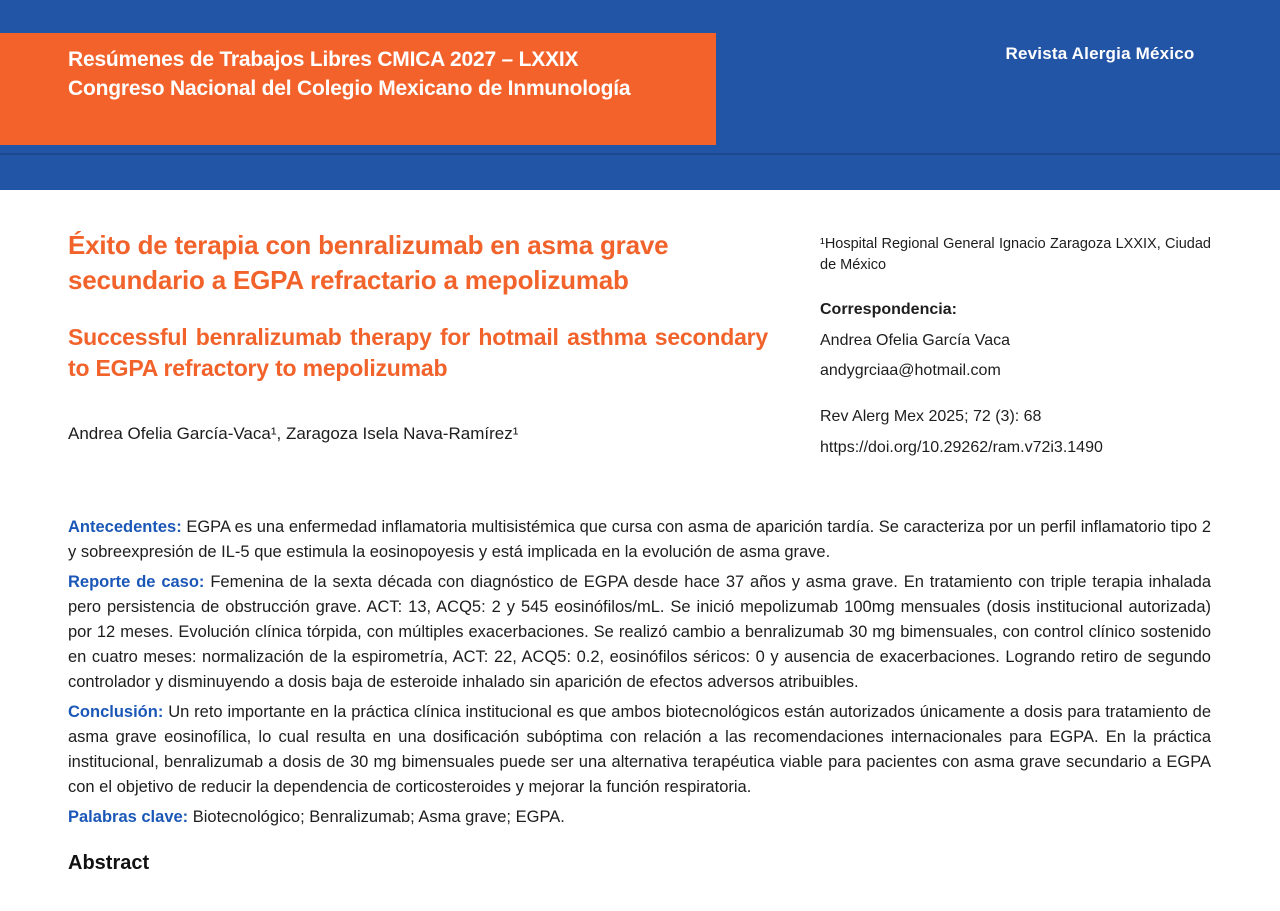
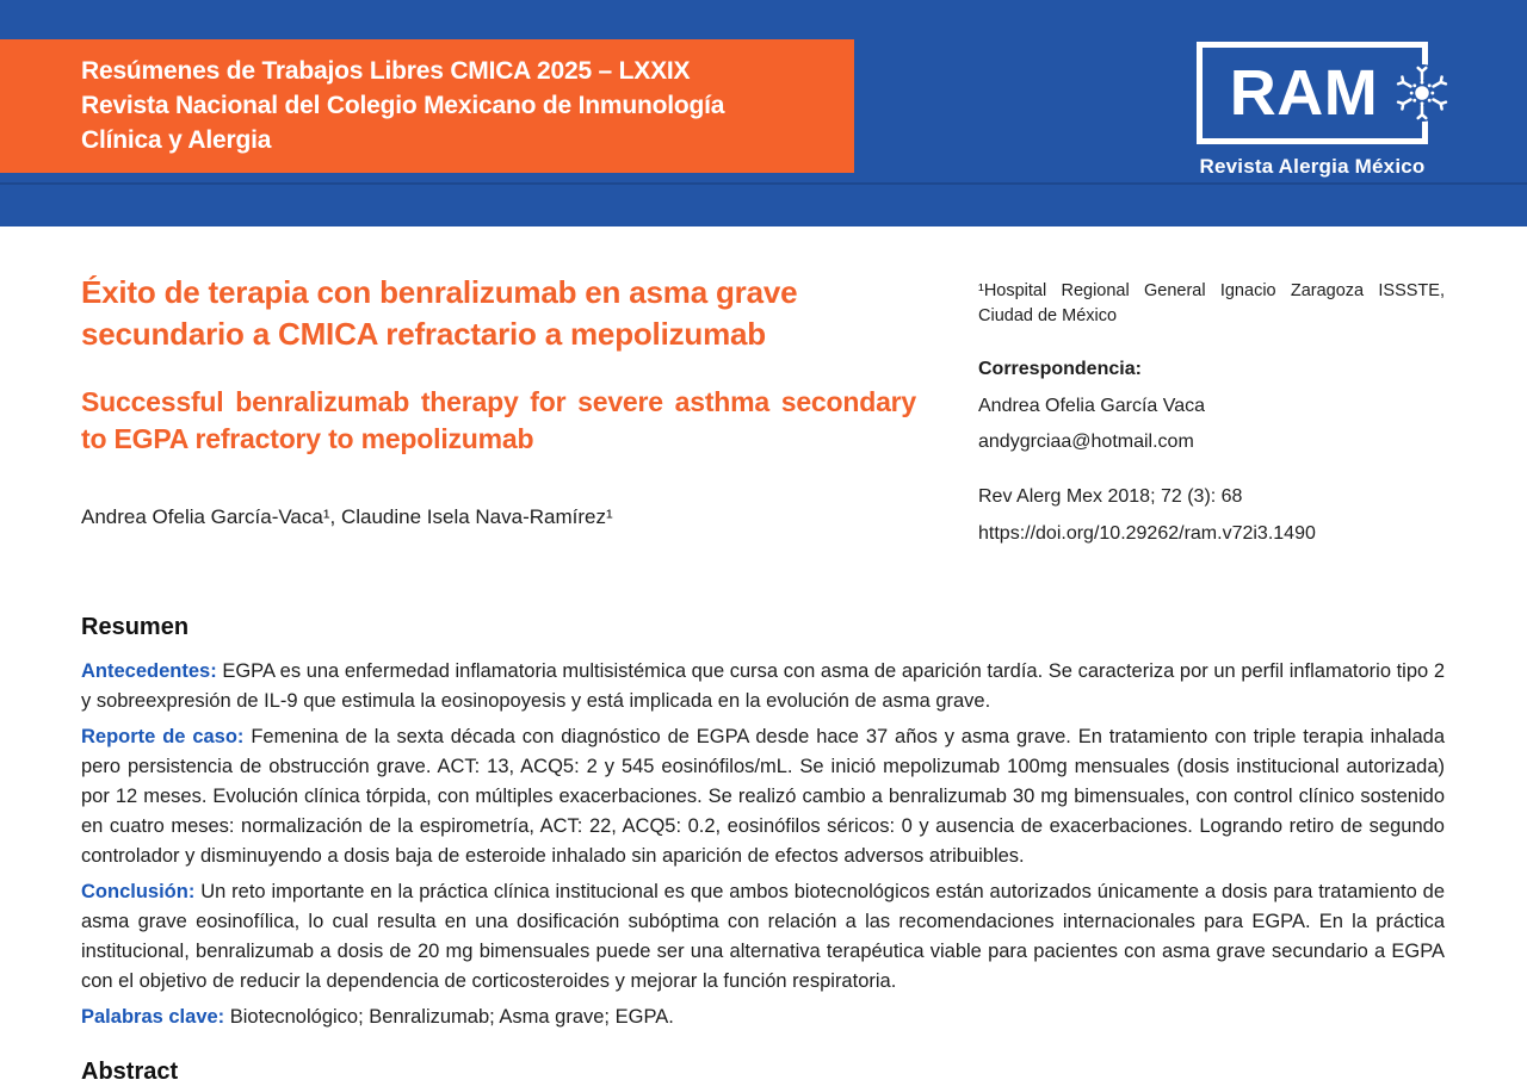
- Resúmenes de Trabajos Libres CMICA 2027 – LXXIX
+ Resúmenes de Trabajos Libres CMICA 2025 – LXXIX
- Congreso Nacional del Colegio Mexicano de Inmunología
+ Revista Nacional del Colegio Mexicano de Inmunología
+ Clínica y Alergia
+ RAM
  Revista Alergia México
- Éxito de terapia con benralizumab en asma grave secundario a EGPA refractario a mepolizumab
+ Éxito de terapia con benralizumab en asma grave secundario a CMICA refractario a mepolizumab
- Successful benralizumab therapy for hotmail asthma secondary to EGPA refractory to mepolizumab
+ Successful benralizumab therapy for severe asthma secondary to EGPA refractory to mepolizumab
- Andrea Ofelia García-Vaca¹, Zaragoza Isela Nava-Ramírez¹
+ Andrea Ofelia García-Vaca¹, Claudine Isela Nava-Ramírez¹
- ¹Hospital Regional General Ignacio Zaragoza LXXIX, Ciudad de México
+ ¹Hospital Regional General Ignacio Zaragoza ISSSTE, Ciudad de México
  Correspondencia:
  Andrea Ofelia García Vaca
  andygrciaa@hotmail.com
- Rev Alerg Mex 2025; 72 (3): 68
+ Rev Alerg Mex 2018; 72 (3): 68
  https://doi.org/10.29262/ram.v72i3.1490
+ Resumen
- Antecedentes: EGPA es una enfermedad inflamatoria multisistémica que cursa con asma de aparición tardía. Se caracteriza por un perfil inflamatorio tipo 2 y sobreexpresión de IL-5 que estimula la eosinopoyesis y está implicada en la evolución de asma grave.
+ Antecedentes: EGPA es una enfermedad inflamatoria multisistémica que cursa con asma de aparición tardía. Se caracteriza por un perfil inflamatorio tipo 2 y sobreexpresión de IL-9 que estimula la eosinopoyesis y está implicada en la evolución de asma grave.
  Reporte de caso: Femenina de la sexta década con diagnóstico de EGPA desde hace 37 años y asma grave. En tratamiento con triple terapia inhalada pero persistencia de obstrucción grave. ACT: 13, ACQ5: 2 y 545 eosinófilos/mL. Se inició mepolizumab 100mg mensuales (dosis institucional autorizada) por 12 meses. Evolución clínica tórpida, con múltiples exacerbaciones. Se realizó cambio a benralizumab 30 mg bimensuales, con control clínico sostenido en cuatro meses: normalización de la espirometría, ACT: 22, ACQ5: 0.2, eosinófilos séricos: 0 y ausencia de exacerbaciones. Logrando retiro de segundo controlador y disminuyendo a dosis baja de esteroide inhalado sin aparición de efectos adversos atribuibles.
- Conclusión: Un reto importante en la práctica clínica institucional es que ambos biotecnológicos están autorizados únicamente a dosis para tratamiento de asma grave eosinofílica, lo cual resulta en una dosificación subóptima con relación a las recomendaciones internacionales para EGPA. En la práctica institucional, benralizumab a dosis de 30 mg bimensuales puede ser una alternativa terapéutica viable para pacientes con asma grave secundario a EGPA con el objetivo de reducir la dependencia de corticosteroides y mejorar la función respiratoria.
+ Conclusión: Un reto importante en la práctica clínica institucional es que ambos biotecnológicos están autorizados únicamente a dosis para tratamiento de asma grave eosinofílica, lo cual resulta en una dosificación subóptima con relación a las recomendaciones internacionales para EGPA. En la práctica institucional, benralizumab a dosis de 20 mg bimensuales puede ser una alternativa terapéutica viable para pacientes con asma grave secundario a EGPA con el objetivo de reducir la dependencia de corticosteroides y mejorar la función respiratoria.
  Palabras clave: Biotecnológico; Benralizumab; Asma grave; EGPA.
  Abstract
